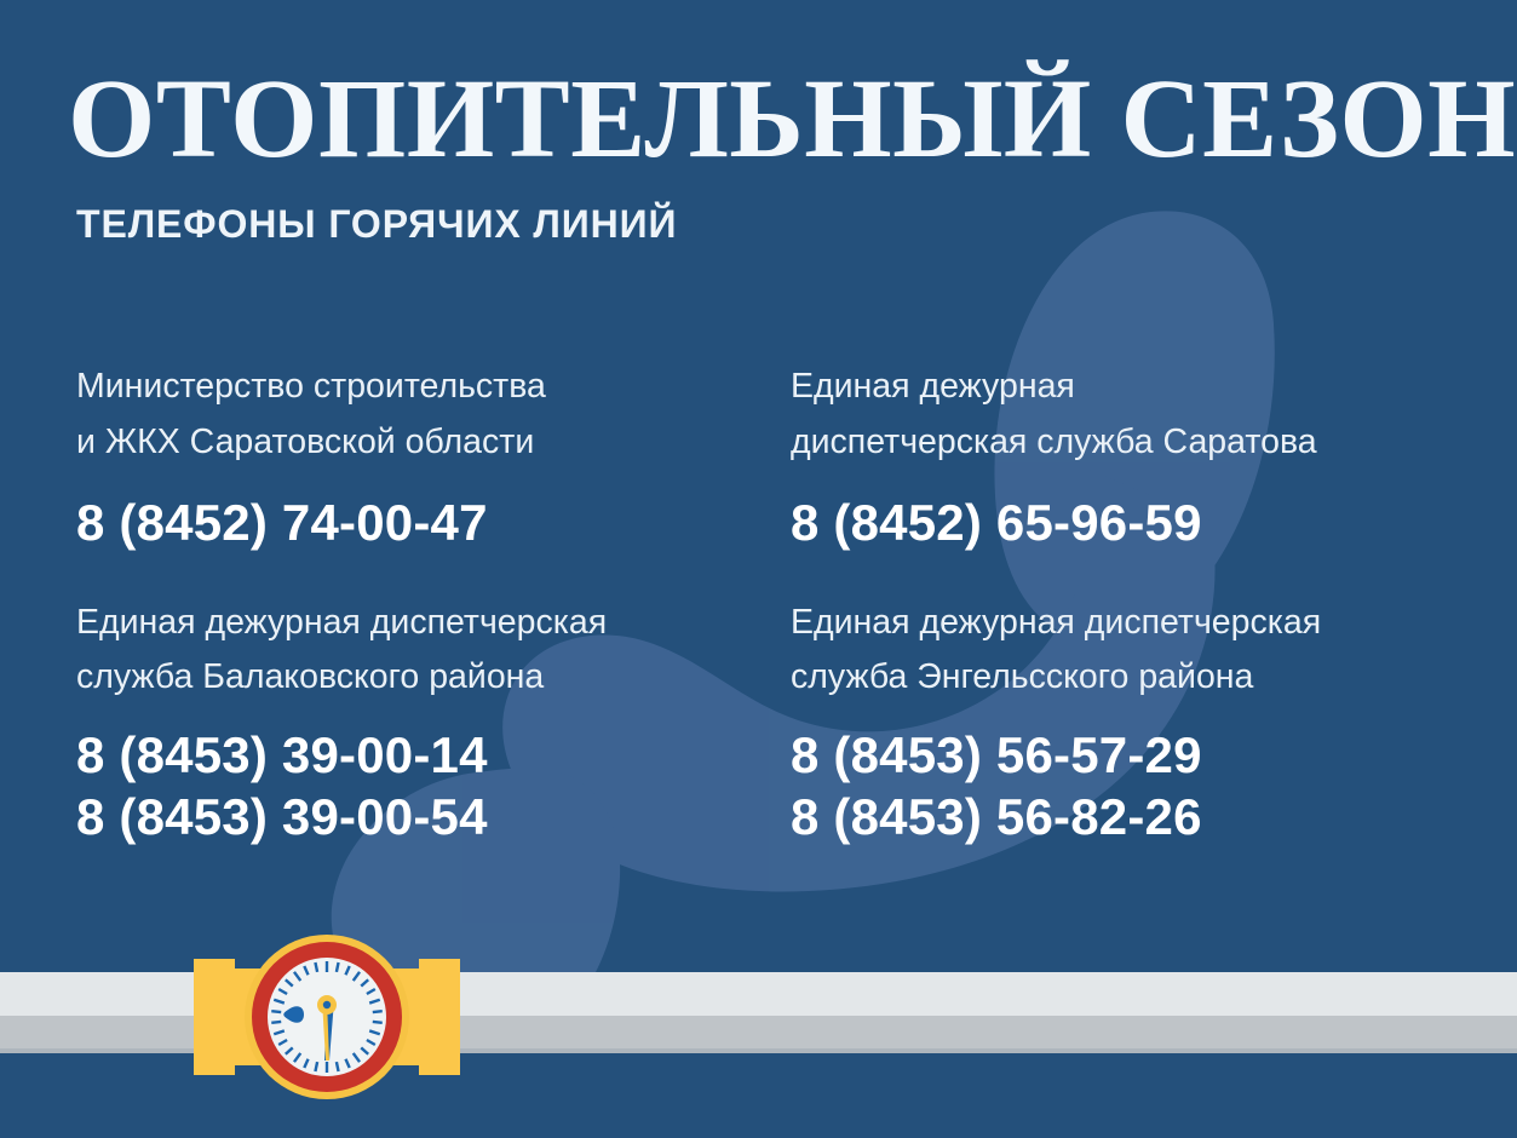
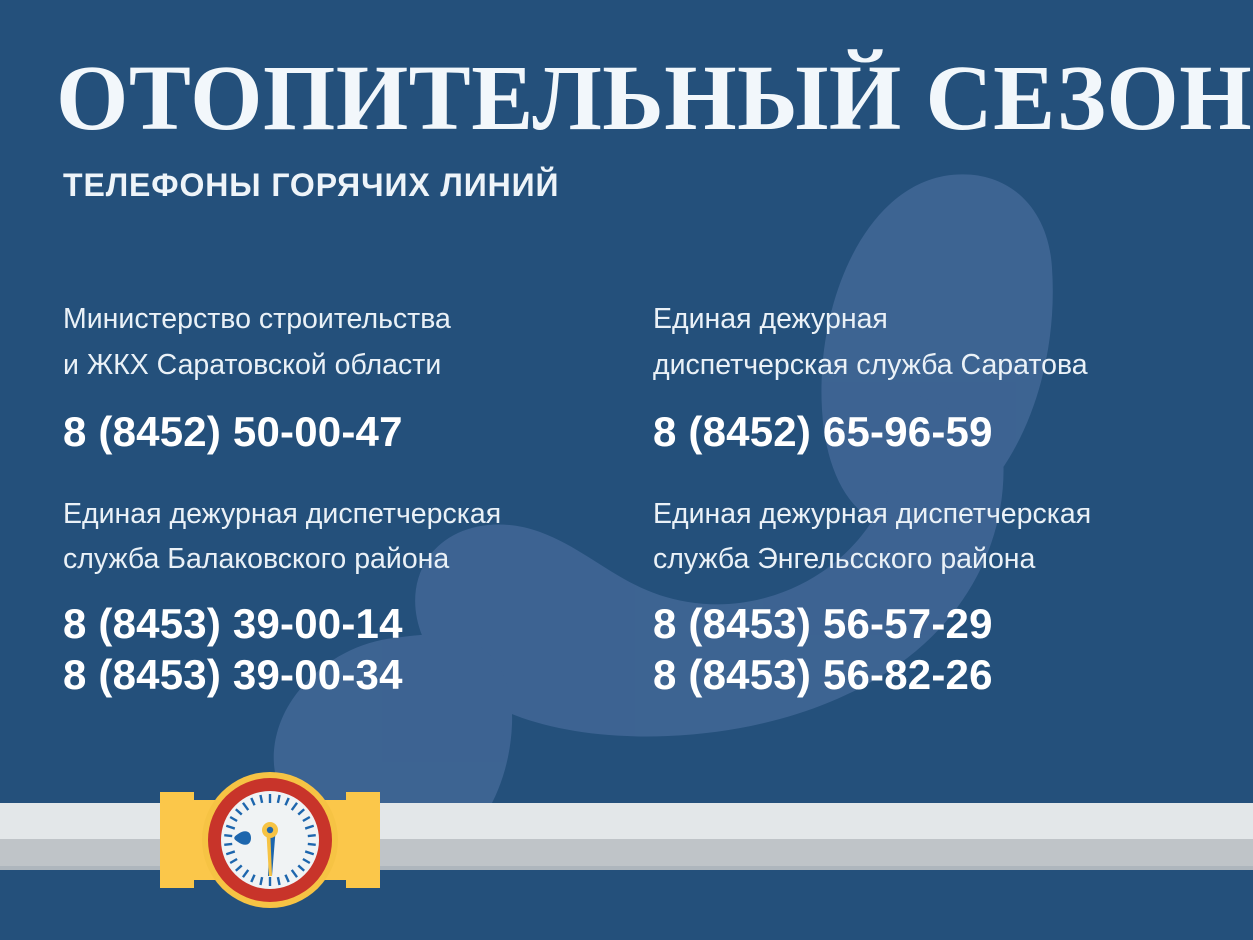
  ОТОПИТЕЛЬНЫЙ СЕЗОН
  ТЕЛЕФОНЫ ГОРЯЧИХ ЛИНИЙ
  Министерство строительства
  и ЖКХ Саратовской области
- 8 (8452) 74-00-47
+ 8 (8452) 50-00-47
  Единая дежурная
  диспетчерская служба Саратова
  8 (8452) 65-96-59
  Единая дежурная диспетчерская
  служба Балаковского района
  8 (8453) 39-00-14
- 8 (8453) 39-00-54
+ 8 (8453) 39-00-34
  Единая дежурная диспетчерская
  служба Энгельсского района
  8 (8453) 56-57-29
  8 (8453) 56-82-26
